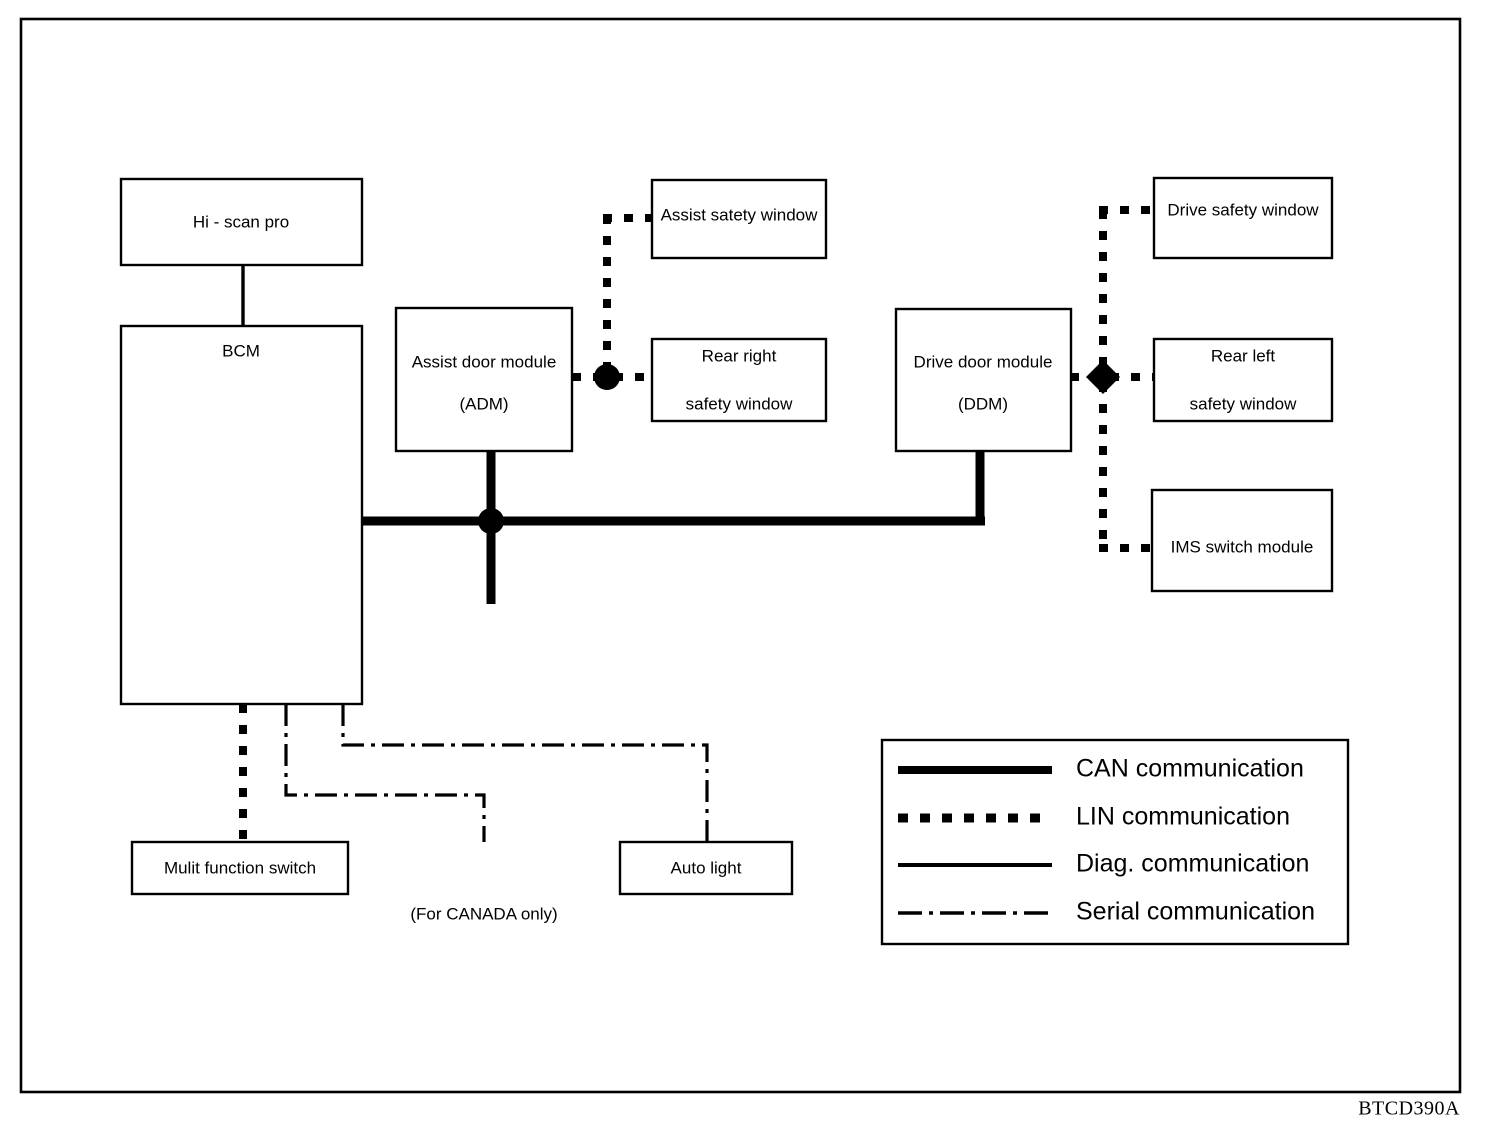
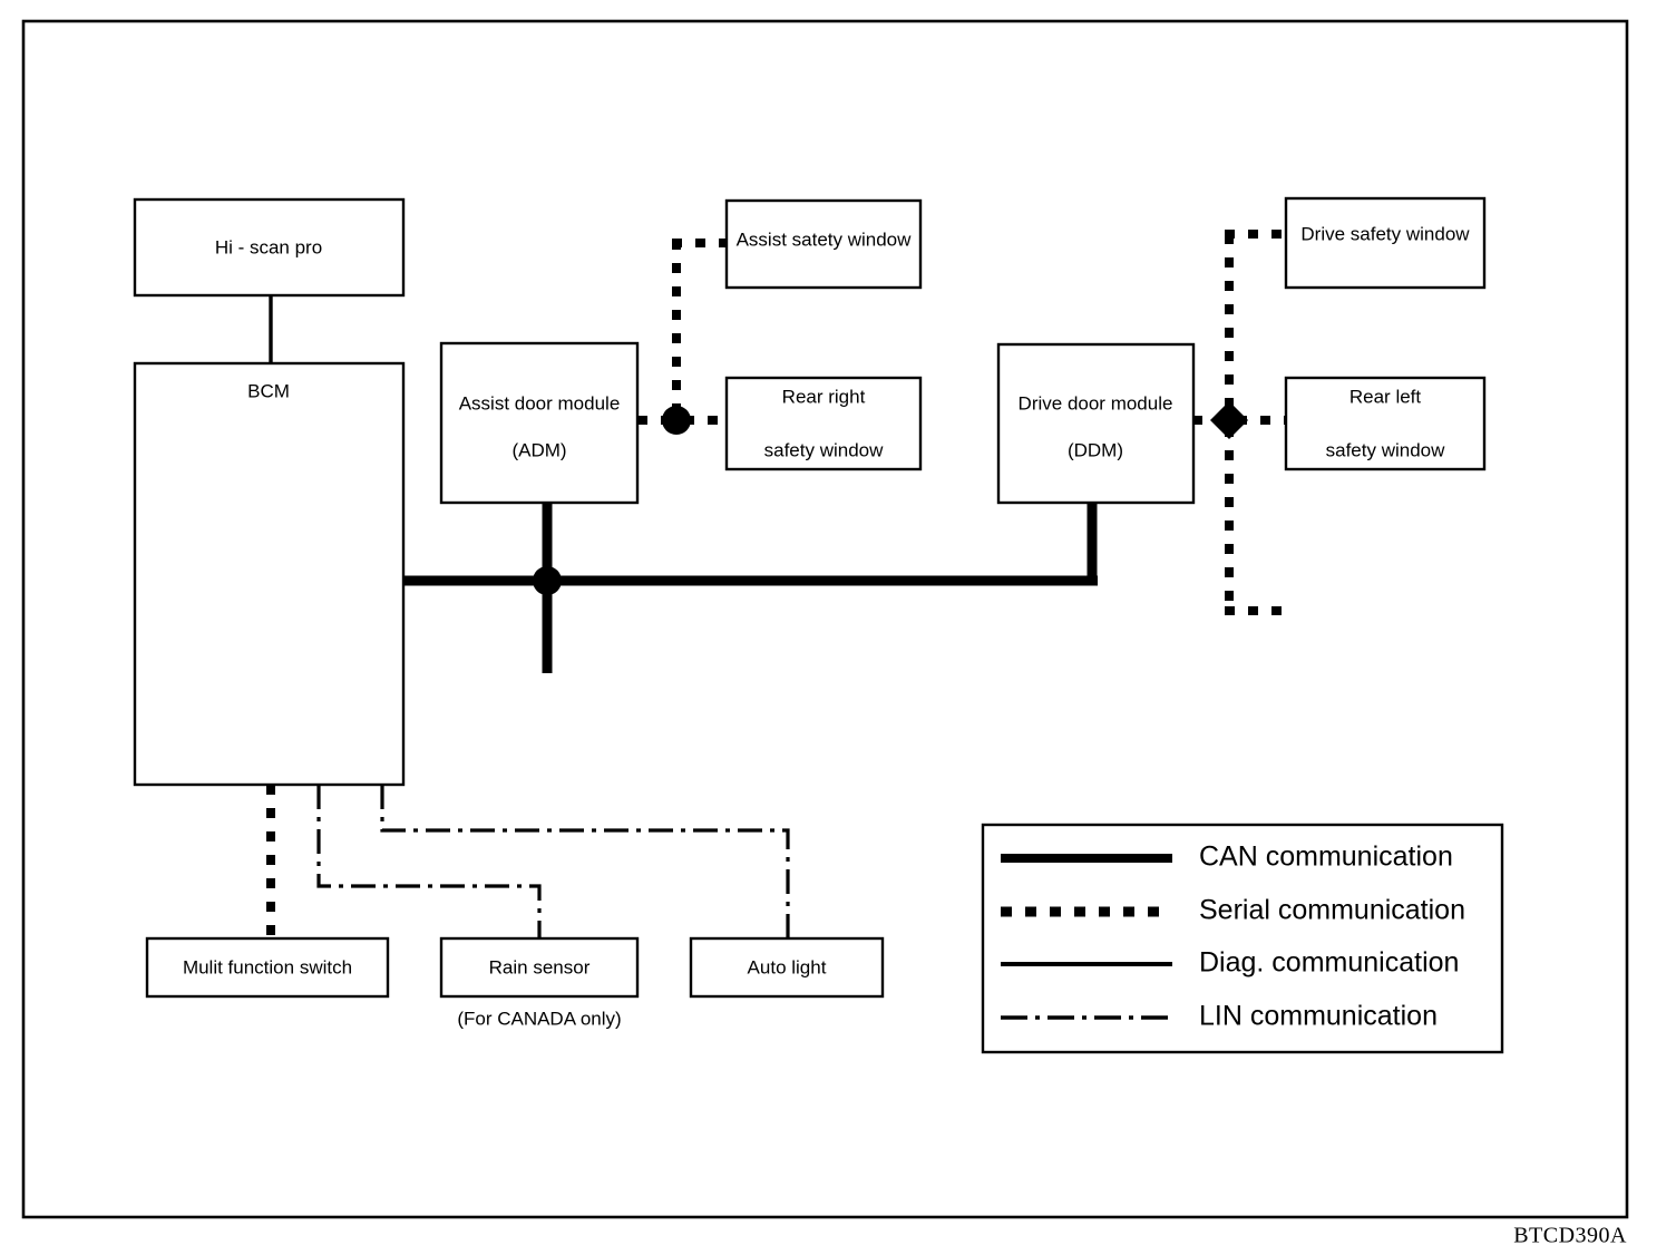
  Hi - scan pro
  BCM
  Assist door module
  (ADM)
  Drive door module
  (DDM)
  Assist satety window
  Rear right
  safety window
  Drive safety window
  Rear left
  safety window
- IMS switch module
  Mulit function switch
+ Rain sensor
  Auto light
  (For CANADA only)
  CAN communication
- LIN communication
+ Serial communication
  Diag. communication
- Serial communication
+ LIN communication
  BTCD390A
